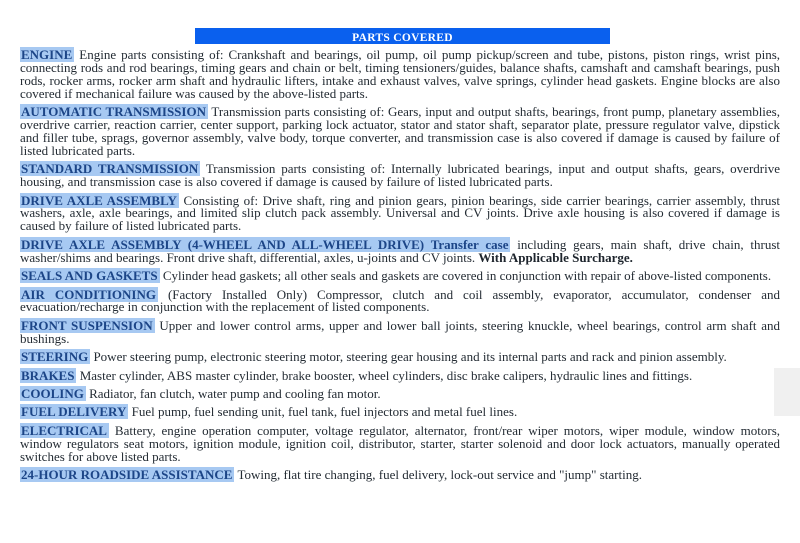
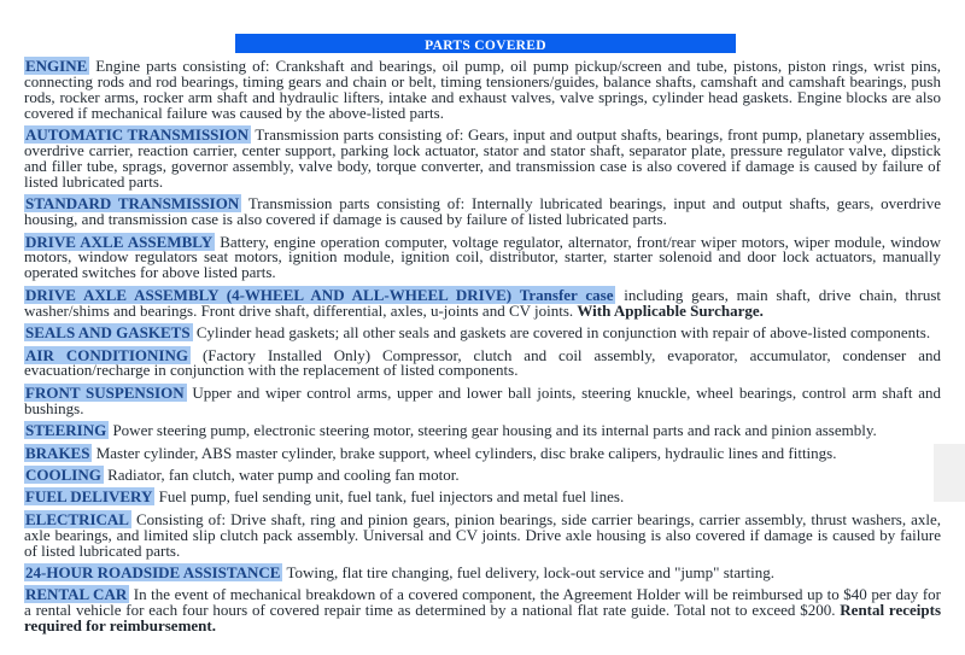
  PARTS COVERED
  ENGINE Engine parts consisting of: Crankshaft and bearings, oil pump, oil pump pickup/screen and tube, pistons, piston rings, wrist pins, connecting rods and rod bearings, timing gears and chain or belt, timing tensioners/guides, balance shafts, camshaft and camshaft bearings, push rods, rocker arms, rocker arm shaft and hydraulic lifters, intake and exhaust valves, valve springs, cylinder head gaskets. Engine blocks are also covered if mechanical failure was caused by the above-listed parts.
  AUTOMATIC TRANSMISSION Transmission parts consisting of: Gears, input and output shafts, bearings, front pump, planetary assemblies, overdrive carrier, reaction carrier, center support, parking lock actuator, stator and stator shaft, separator plate, pressure regulator valve, dipstick and filler tube, sprags, governor assembly, valve body, torque converter, and transmission case is also covered if damage is caused by failure of listed lubricated parts.
  STANDARD TRANSMISSION Transmission parts consisting of: Internally lubricated bearings, input and output shafts, gears, overdrive housing, and transmission case is also covered if damage is caused by failure of listed lubricated parts.
- DRIVE AXLE ASSEMBLY Consisting of: Drive shaft, ring and pinion gears, pinion bearings, side carrier bearings, carrier assembly, thrust washers, axle, axle bearings, and limited slip clutch pack assembly. Universal and CV joints. Drive axle housing is also covered if damage is caused by failure of listed lubricated parts.
+ DRIVE AXLE ASSEMBLY Battery, engine operation computer, voltage regulator, alternator, front/rear wiper motors, wiper module, window motors, window regulators seat motors, ignition module, ignition coil, distributor, starter, starter solenoid and door lock actuators, manually operated switches for above listed parts.
  DRIVE AXLE ASSEMBLY (4-WHEEL AND ALL-WHEEL DRIVE) Transfer case including gears, main shaft, drive chain, thrust washer/shims and bearings. Front drive shaft, differential, axles, u-joints and CV joints. With Applicable Surcharge.
  SEALS AND GASKETS Cylinder head gaskets; all other seals and gaskets are covered in conjunction with repair of above-listed components.
  AIR CONDITIONING (Factory Installed Only) Compressor, clutch and coil assembly, evaporator, accumulator, condenser and evacuation/recharge in conjunction with the replacement of listed components.
- FRONT SUSPENSION Upper and lower control arms, upper and lower ball joints, steering knuckle, wheel bearings, control arm shaft and bushings.
+ FRONT SUSPENSION Upper and wiper control arms, upper and lower ball joints, steering knuckle, wheel bearings, control arm shaft and bushings.
  STEERING Power steering pump, electronic steering motor, steering gear housing and its internal parts and rack and pinion assembly.
- BRAKES Master cylinder, ABS master cylinder, brake booster, wheel cylinders, disc brake calipers, hydraulic lines and fittings.
+ BRAKES Master cylinder, ABS master cylinder, brake support, wheel cylinders, disc brake calipers, hydraulic lines and fittings.
  COOLING Radiator, fan clutch, water pump and cooling fan motor.
  FUEL DELIVERY Fuel pump, fuel sending unit, fuel tank, fuel injectors and metal fuel lines.
- ELECTRICAL Battery, engine operation computer, voltage regulator, alternator, front/rear wiper motors, wiper module, window motors, window regulators seat motors, ignition module, ignition coil, distributor, starter, starter solenoid and door lock actuators, manually operated switches for above listed parts.
+ ELECTRICAL Consisting of: Drive shaft, ring and pinion gears, pinion bearings, side carrier bearings, carrier assembly, thrust washers, axle, axle bearings, and limited slip clutch pack assembly. Universal and CV joints. Drive axle housing is also covered if damage is caused by failure of listed lubricated parts.
  24-HOUR ROADSIDE ASSISTANCE Towing, flat tire changing, fuel delivery, lock-out service and "jump" starting.
+ RENTAL CAR In the event of mechanical breakdown of a covered component, the Agreement Holder will be reimbursed up to $40 per day for a rental vehicle for each four hours of covered repair time as determined by a national flat rate guide. Total not to exceed $200. Rental receipts required for reimbursement.
